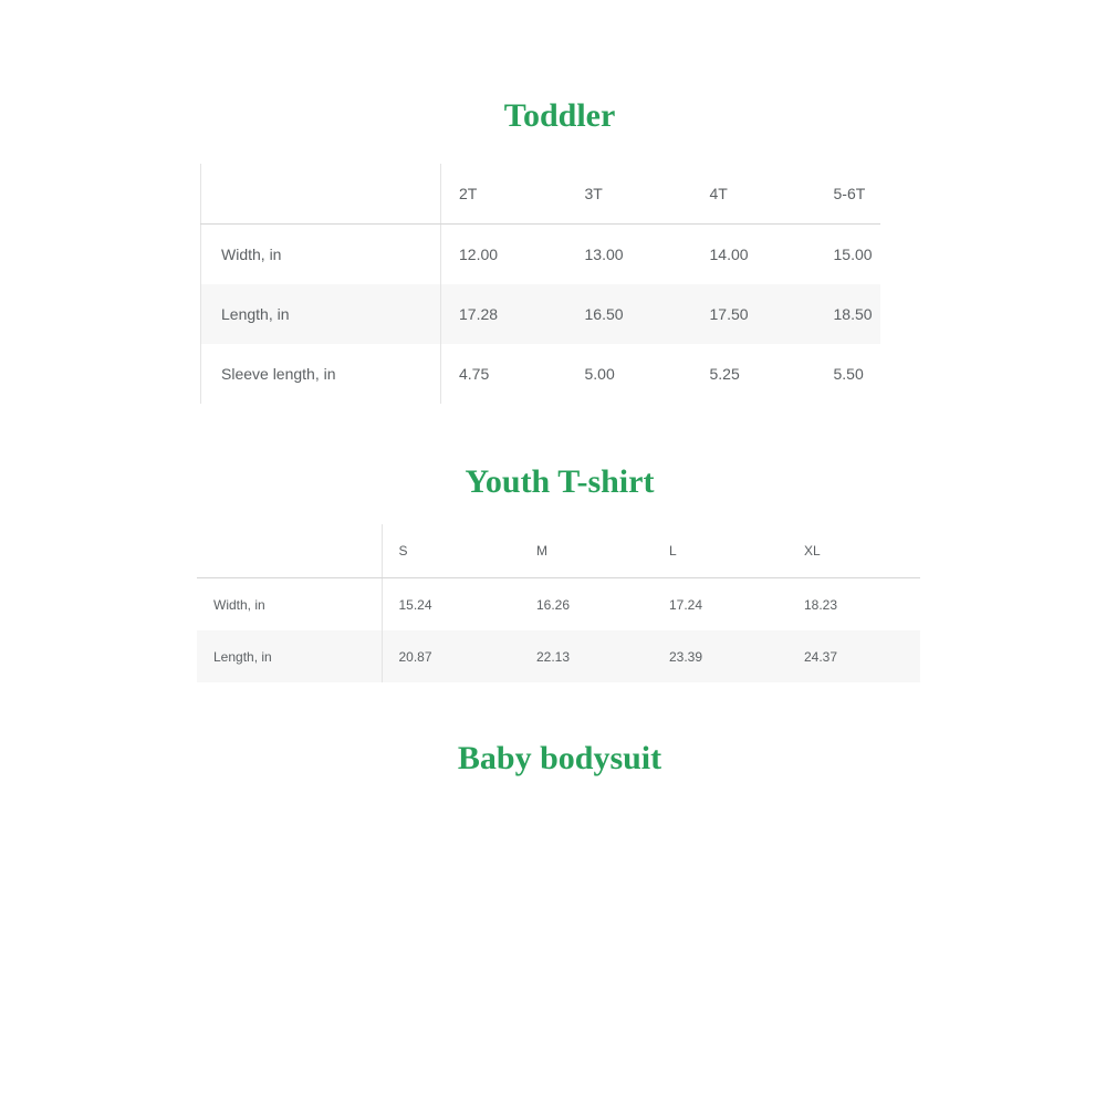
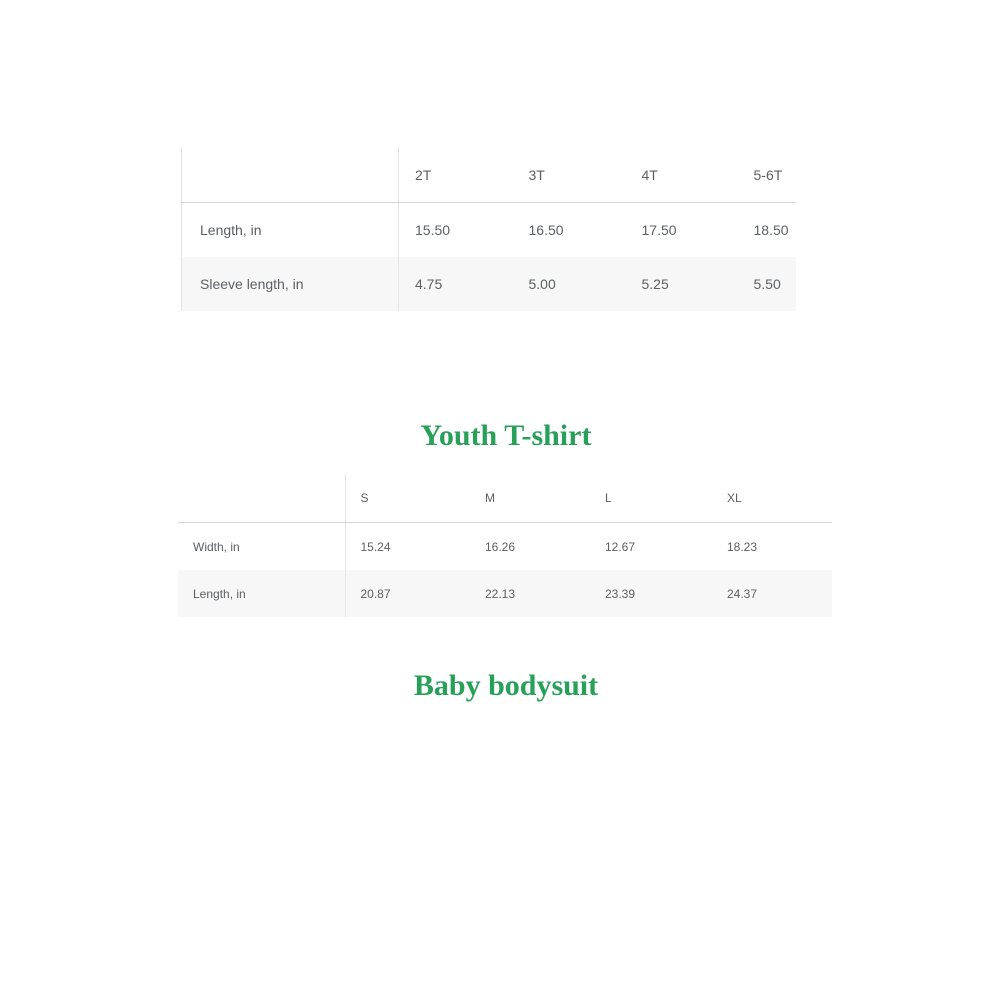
- Toddler
  	2T	3T	4T	5-6T
- Width, in	12.00	13.00	14.00	15.00
- Length, in	17.28	16.50	17.50	18.50
+ Length, in	15.50	16.50	17.50	18.50
  Sleeve length, in	4.75	5.00	5.25	5.50
  Youth T-shirt
  	S	M	L	XL
- Width, in	15.24	16.26	17.24	18.23
+ Width, in	15.24	16.26	12.67	18.23
  Length, in	20.87	22.13	23.39	24.37
  Baby bodysuit
